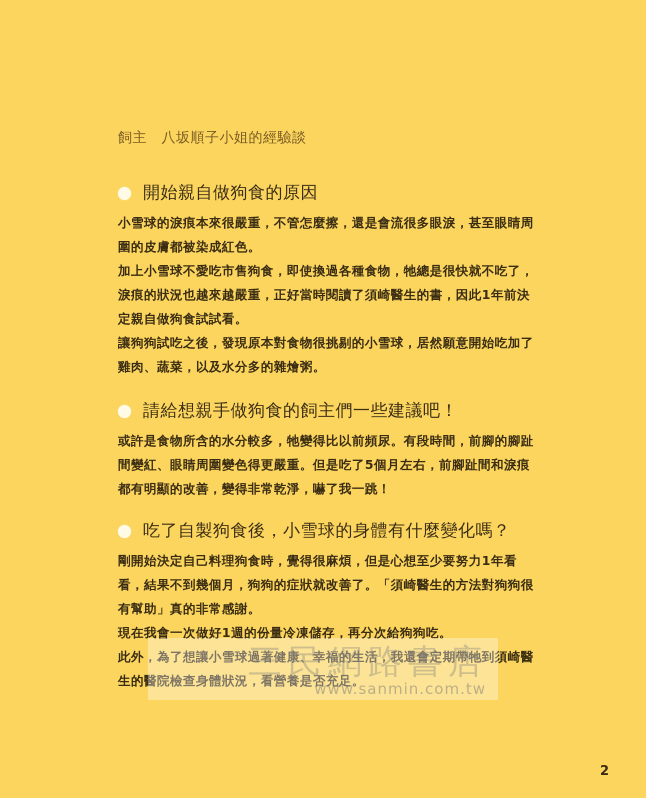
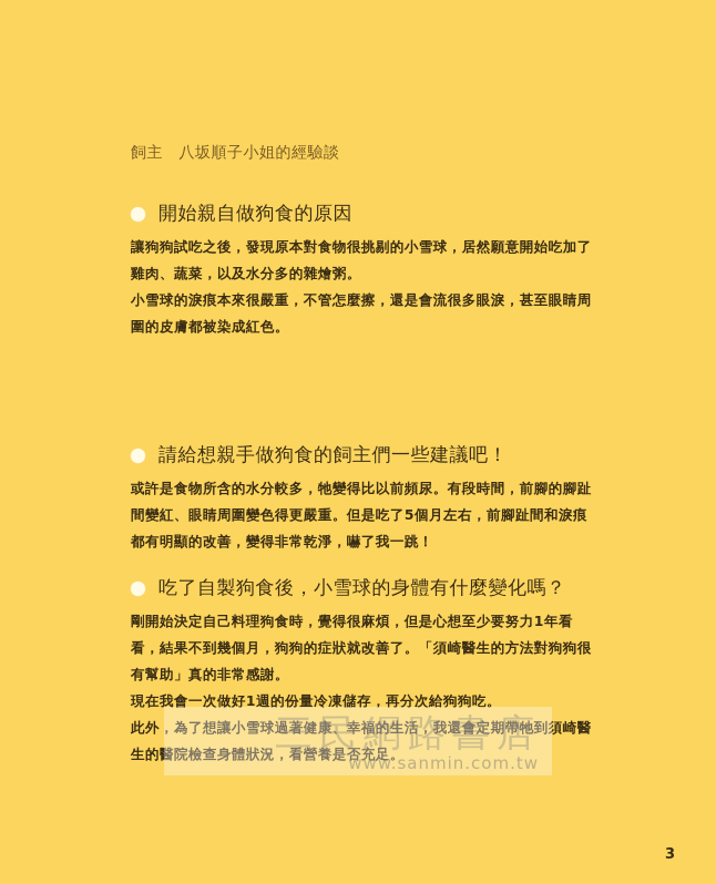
  飼主 八坂順子小姐的經驗談
  開始親自做狗食的原因
- 小雪球的淚痕本來很嚴重，不管怎麼擦，還是會流很多眼淚，甚至眼睛周圍的皮膚都被染成紅色。
+ 讓狗狗試吃之後，發現原本對食物很挑剔的小雪球，居然願意開始吃加了雞肉、蔬菜，以及水分多的雜燴粥。
- 加上小雪球不愛吃市售狗食，即使換過各種食物，牠總是很快就不吃了，淚痕的狀況也越來越嚴重，正好當時閱讀了須崎醫生的書，因此1年前決定親自做狗食試試看。
- 讓狗狗試吃之後，發現原本對食物很挑剔的小雪球，居然願意開始吃加了雞肉、蔬菜，以及水分多的雜燴粥。
+ 小雪球的淚痕本來很嚴重，不管怎麼擦，還是會流很多眼淚，甚至眼睛周圍的皮膚都被染成紅色。
  請給想親手做狗食的飼主們一些建議吧！
  或許是食物所含的水分較多，牠變得比以前頻尿。有段時間，前腳的腳趾間變紅、眼睛周圍變色得更嚴重。但是吃了5個月左右，前腳趾間和淚痕都有明顯的改善，變得非常乾淨，嚇了我一跳！
  吃了自製狗食後，小雪球的身體有什麼變化嗎？
  剛開始決定自己料理狗食時，覺得很麻煩，但是心想至少要努力1年看看，結果不到幾個月，狗狗的症狀就改善了。「須崎醫生的方法對狗狗很有幫助」真的非常感謝。
  現在我會一次做好1週的份量冷凍儲存，再分次給狗狗吃。
  此外，為了想讓小雪球過著健康、幸福的生活，我還會定期帶牠到須崎醫生的醫院檢查身體狀況，看營養是否充足。
  三民網路書店
  www.sanmin.com.tw
- 2
+ 3
